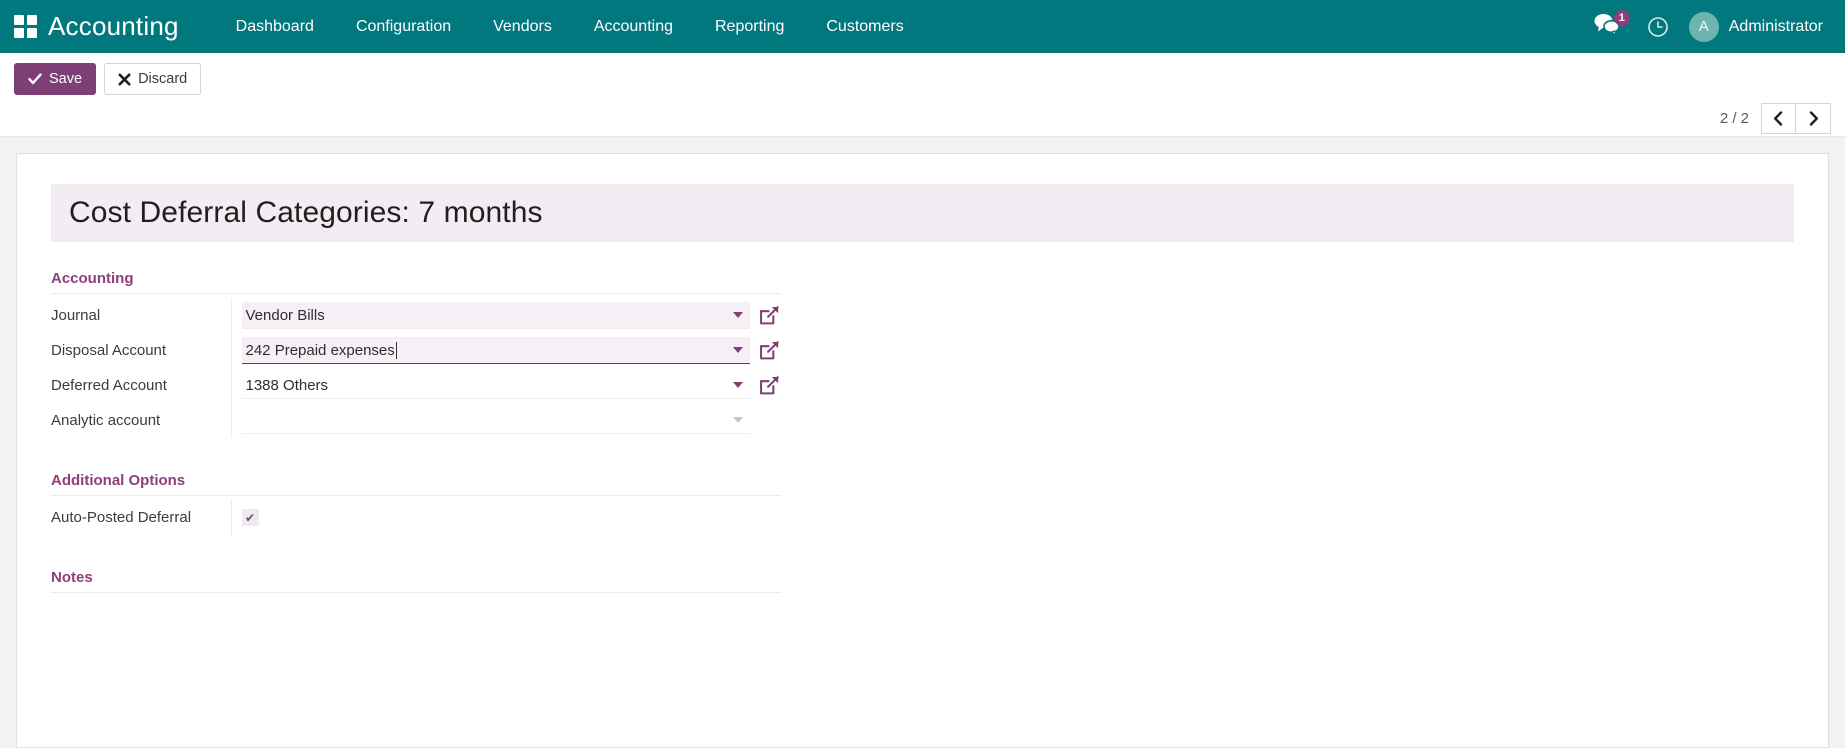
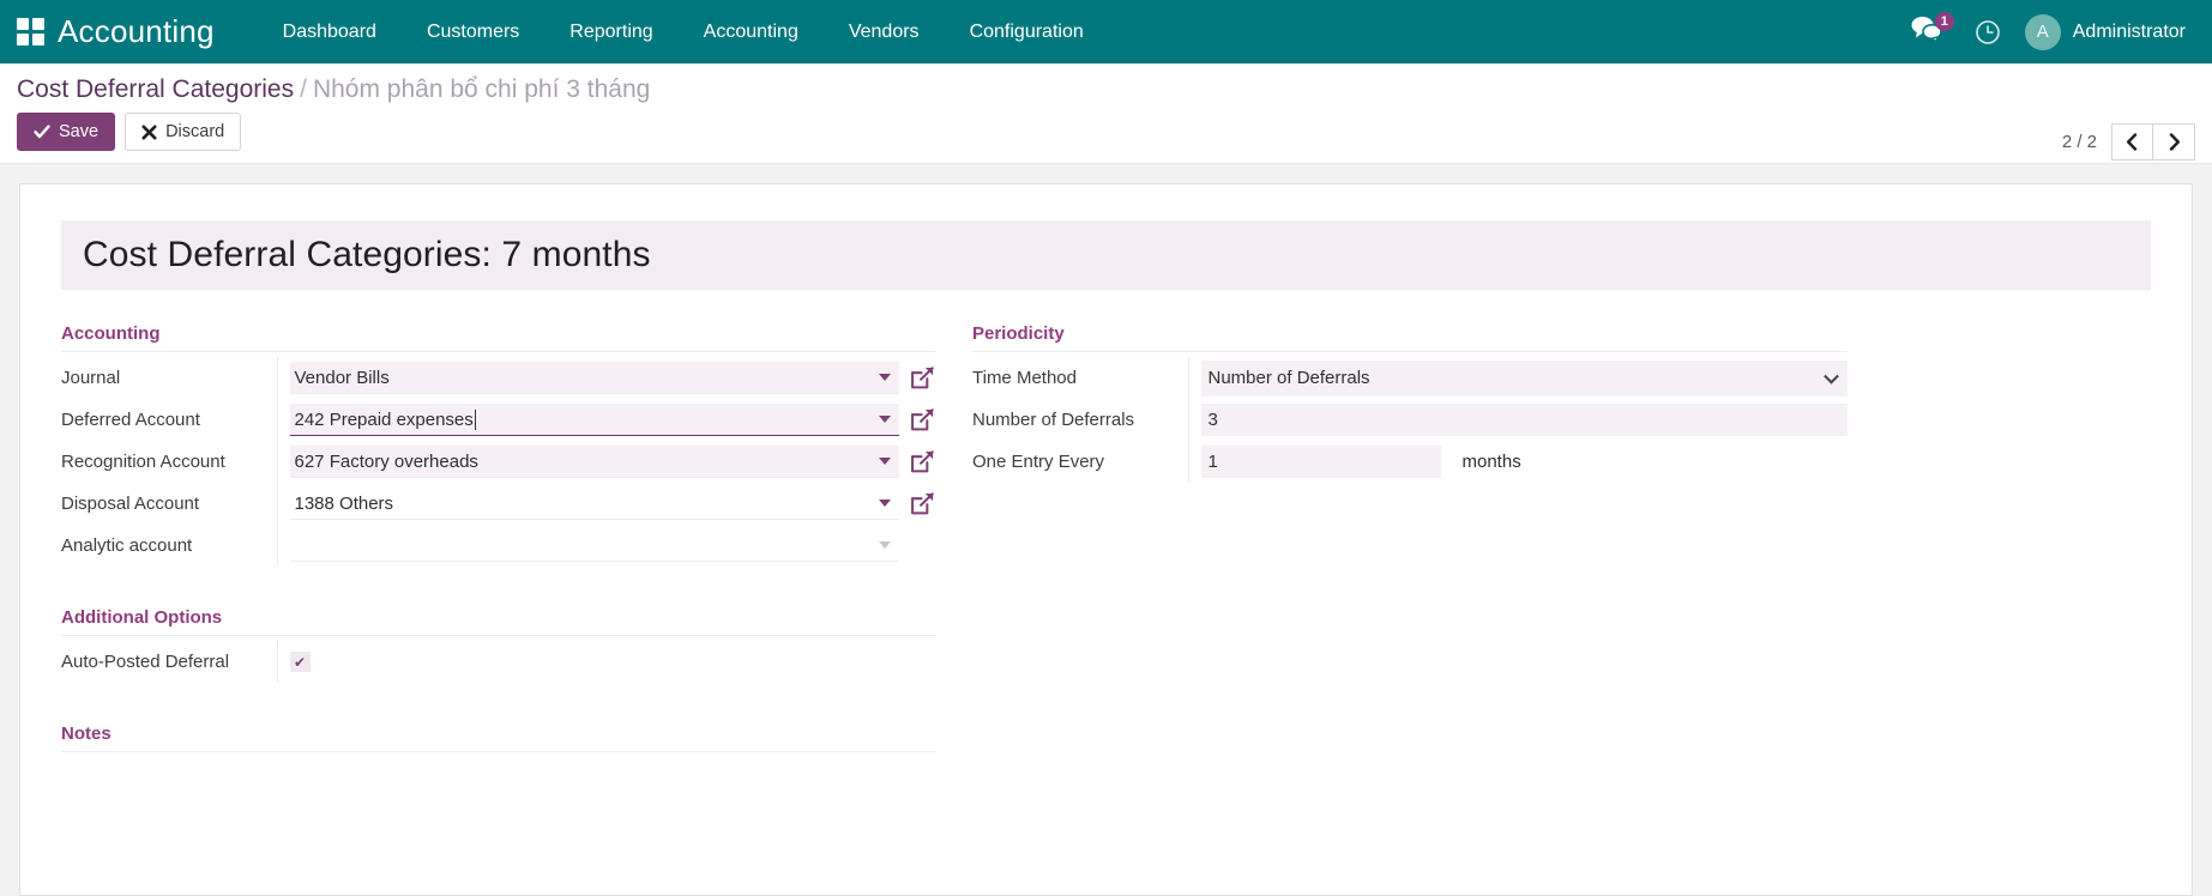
  Accounting
  Dashboard
- Configuration
+ Customers
- Vendors
+ Reporting
  Accounting
- Reporting
+ Vendors
- Customers
+ Configuration
  1
  A
  Administrator
+ Cost Deferral Categories / Nhóm phân bổ chi phí 3 tháng
  Save
  Discard
  2 / 2
  Cost Deferral Categories: 7 months
  Accounting
  Journal	Vendor Bills
- Disposal Account	242 Prepaid expenses
+ Deferred Account	242 Prepaid expenses
+ Recognition Account	627 Factory overheads
- Deferred Account	1388 Others
+ Disposal Account	1388 Others
  Analytic account
  Additional Options
  Auto-Posted Deferral	✔
  Notes
+ Periodicity
+ Time Method	Number of Deferrals
+ Number of Deferrals	3
+ One Entry Every	1 months
